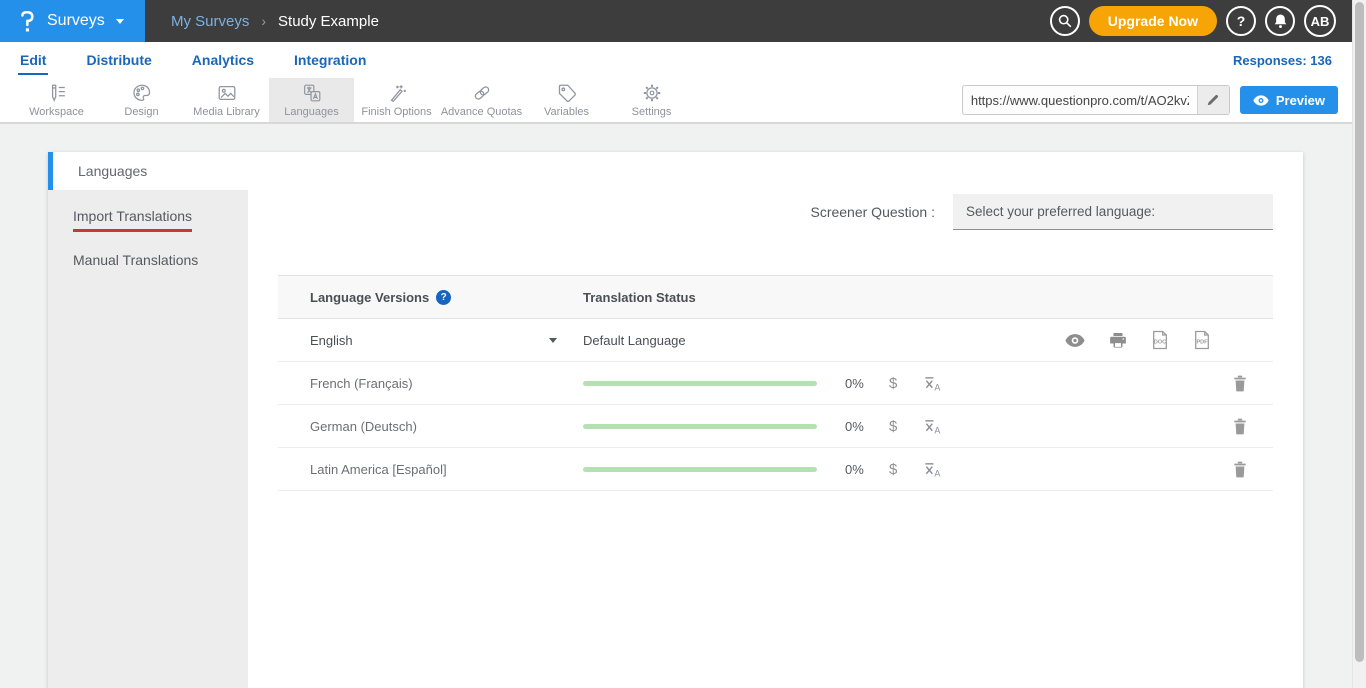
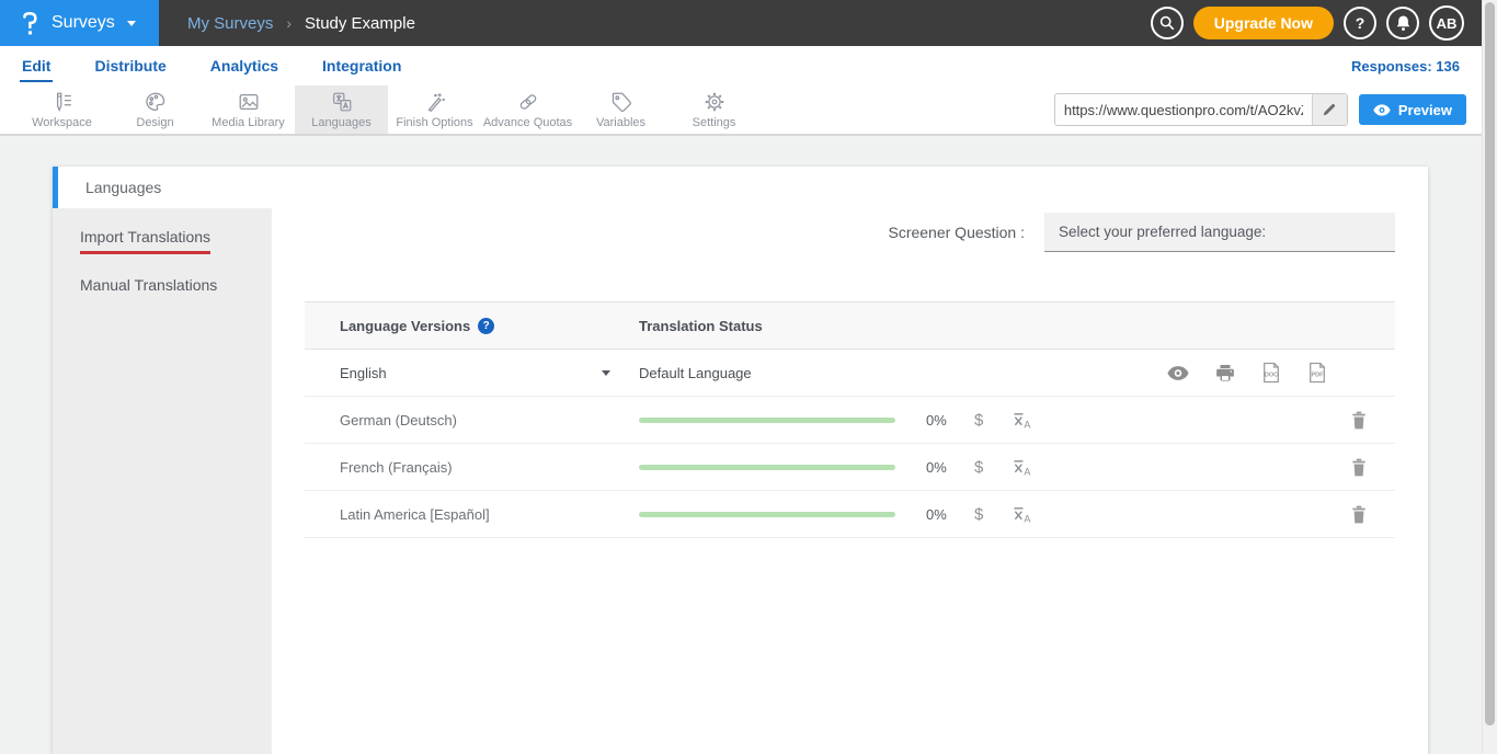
  Surveys
  My Surveys
  ›
  Study Example
  Upgrade Now
  ?
  AB
  Edit
  Distribute
  Analytics
  Integration
  Responses: 136
  Workspace
  Design
  Media Library
  Languages
  Finish Options
  Advance Quotas
  Variables
  Settings
  https://www.questionpro.com/t/AO2kv
  Preview
  Languages
  Import Translations
  Manual Translations
  Screener Question :
  Select your preferred language:
  Language Versions
  ?
  Translation Status
  English
  Default Language
- French (Français)
+ German (Deutsch)
  0%
  $
  A
- German (Deutsch)
+ French (Français)
  0%
  $
  A
  Latin America [Español]
  0%
  $
  A
